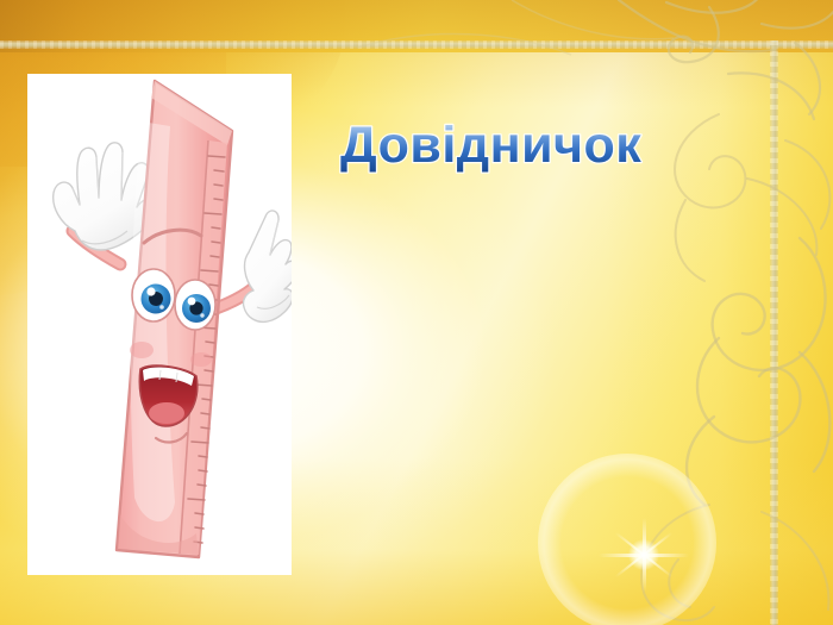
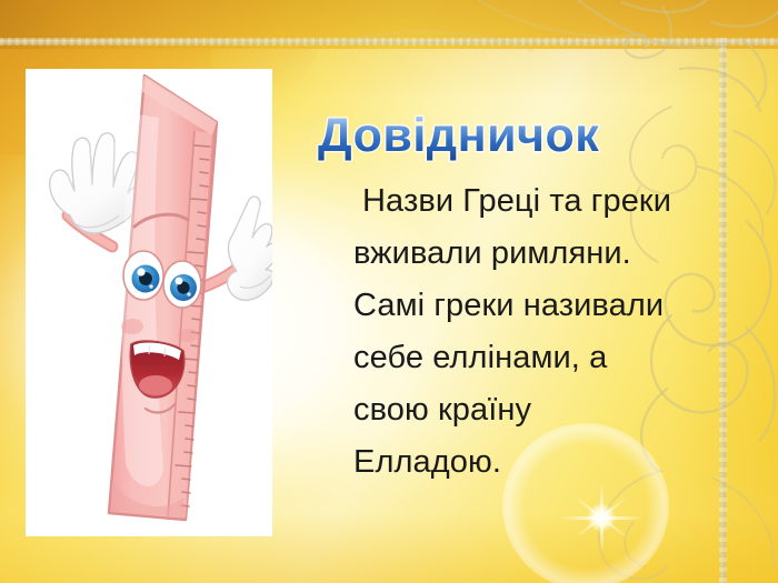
  Довідничок
+ Назви Греці та греки вживали римляни. Самі греки називали себе еллінами, а свою країну Елладою.
